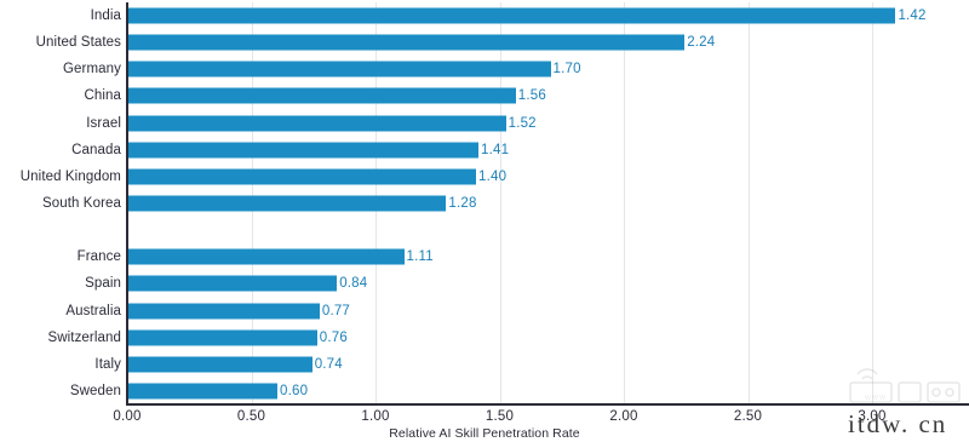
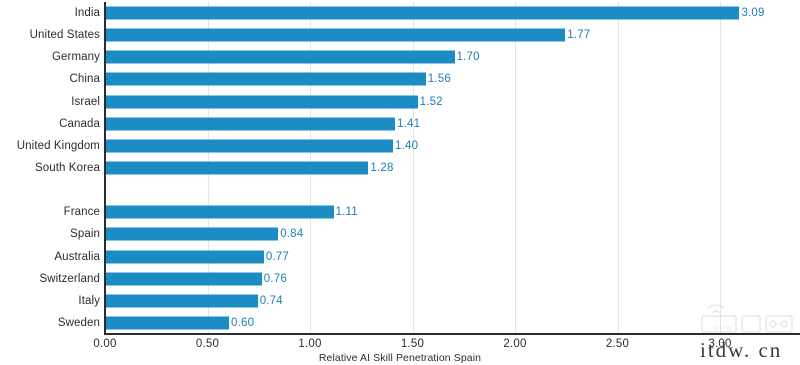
  India
- 1.42
+ 3.09
  United States
- 2.24
+ 1.77
  Germany
  1.70
  China
  1.56
  Israel
  1.52
  Canada
  1.41
  United Kingdom
  1.40
  South Korea
  1.28
  France
  1.11
  Spain
  0.84
  Australia
  0.77
  Switzerland
  0.76
  Italy
  0.74
  Sweden
  0.60
  0.00
  0.50
  1.00
  1.50
  2.00
  2.50
  3.00
- Relative AI Skill Penetration Rate
+ Relative AI Skill Penetration Spain
  itdw. cn
